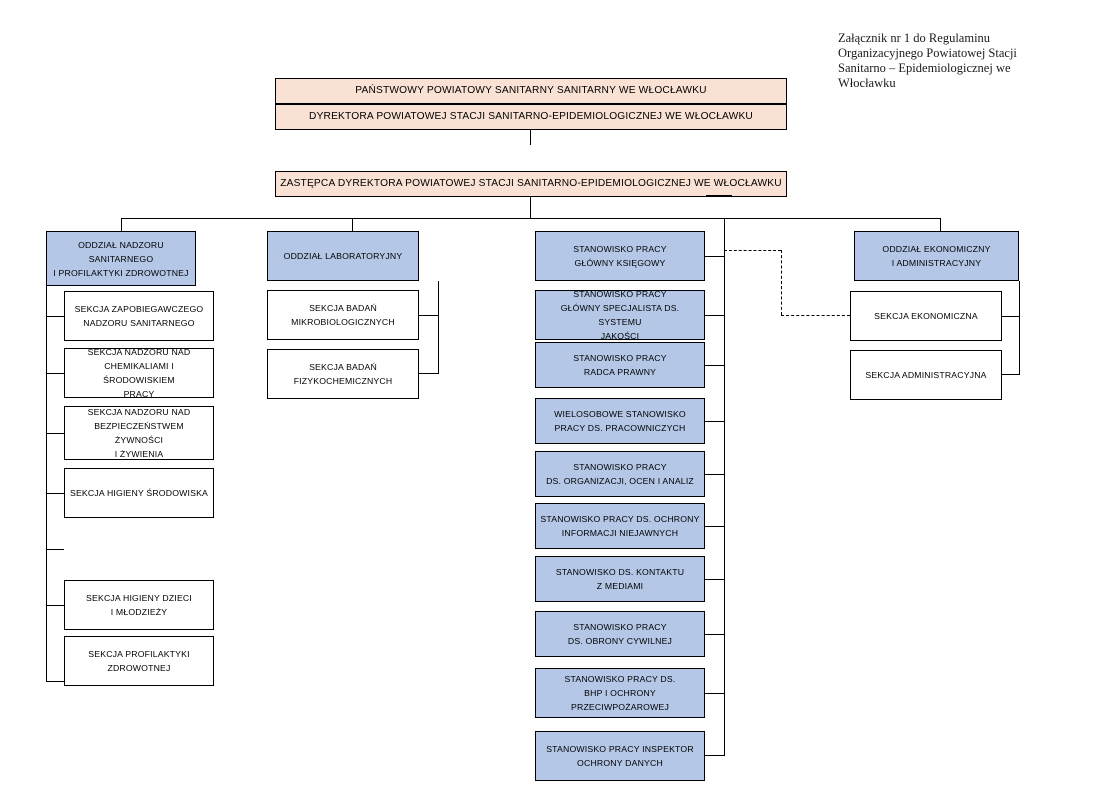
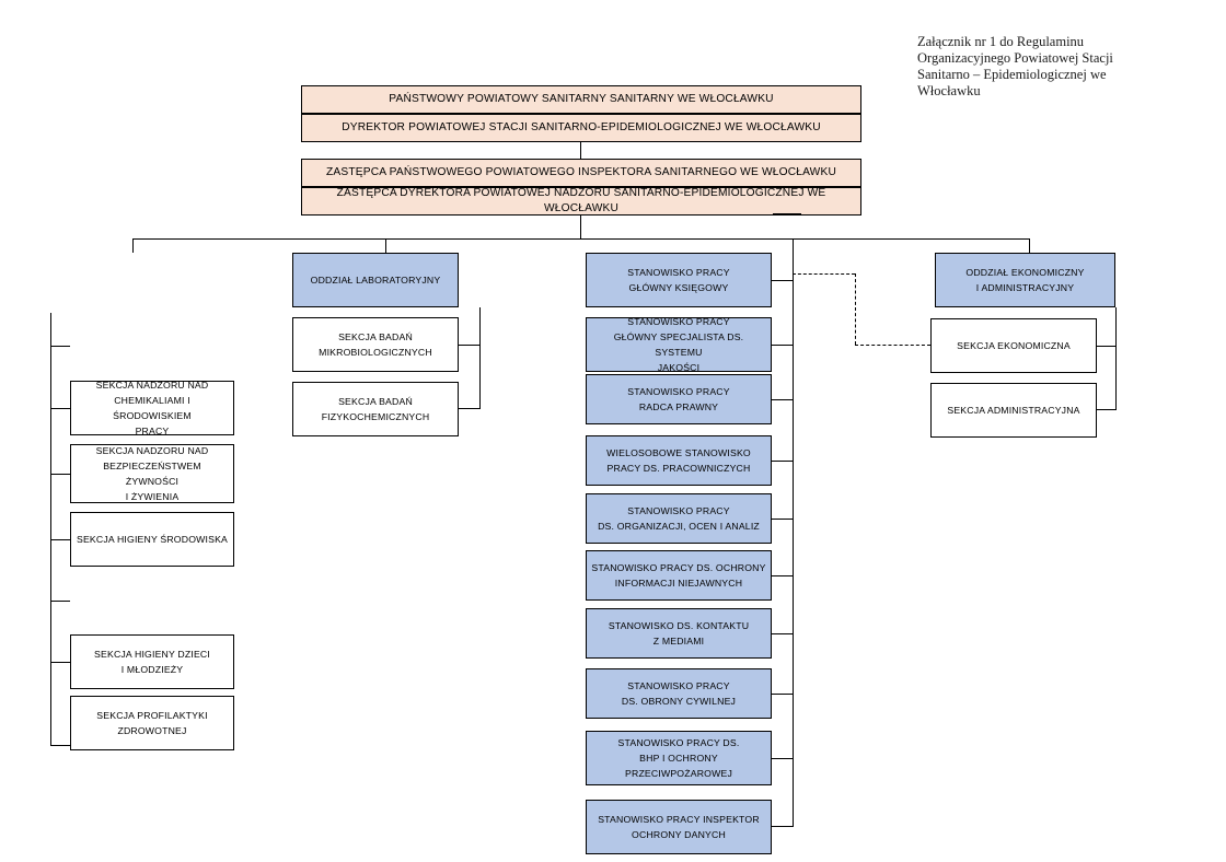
  Załącznik nr 1 do Regulaminu
  Organizacyjnego Powiatowej Stacji
  Sanitarno – Epidemiologicznej we
  Włocławku
  PAŃSTWOWY POWIATOWY SANITARNY SANITARNY WE WŁOCŁAWKU
- DYREKTORA POWIATOWEJ STACJI SANITARNO-EPIDEMIOLOGICZNEJ WE WŁOCŁAWKU
+ DYREKTOR POWIATOWEJ STACJI SANITARNO-EPIDEMIOLOGICZNEJ WE WŁOCŁAWKU
+ ZASTĘPCA PAŃSTWOWEGO POWIATOWEGO INSPEKTORA SANITARNEGO WE WŁOCŁAWKU
- ZASTĘPCA DYREKTORA POWIATOWEJ STACJI SANITARNO-EPIDEMIOLOGICZNEJ WE WŁOCŁAWKU
+ ZASTĘPCA DYREKTORA POWIATOWEJ NADZORU SANITARNO-EPIDEMIOLOGICZNEJ WE WŁOCŁAWKU
- ODDZIAŁ NADZORU SANITARNEGO
- I PROFILAKTYKI ZDROWOTNEJ
- SEKCJA ZAPOBIEGAWCZEGO
- NADZORU SANITARNEGO
  SEKCJA NADZORU NAD
  CHEMIKALIAMI I ŚRODOWISKIEM
  PRACY
  SEKCJA NADZORU NAD
  BEZPIECZEŃSTWEM ŻYWNOŚCI
  I ŻYWIENIA
  SEKCJA HIGIENY ŚRODOWISKA
  SEKCJA HIGIENY DZIECI
  I MŁODZIEŻY
  SEKCJA PROFILAKTYKI
  ZDROWOTNEJ
  ODDZIAŁ LABORATORYJNY
  SEKCJA BADAŃ
  MIKROBIOLOGICZNYCH
  SEKCJA BADAŃ
  FIZYKOCHEMICZNYCH
  STANOWISKO PRACY
  GŁÓWNY KSIĘGOWY
  STANOWISKO PRACY
  GŁÓWNY SPECJALISTA DS. SYSTEMU
  JAKOŚCI
  STANOWISKO PRACY
  RADCA PRAWNY
  WIELOSOBOWE STANOWISKO
  PRACY DS. PRACOWNICZYCH
  STANOWISKO PRACY
  DS. ORGANIZACJI, OCEN I ANALIZ
  STANOWISKO PRACY DS. OCHRONY
  INFORMACJI NIEJAWNYCH
  STANOWISKO DS. KONTAKTU
  Z MEDIAMI
  STANOWISKO PRACY
  DS. OBRONY CYWILNEJ
  STANOWISKO PRACY DS.
  BHP I OCHRONY PRZECIWPOŻAROWEJ
  STANOWISKO PRACY INSPEKTOR
  OCHRONY DANYCH
  ODDZIAŁ EKONOMICZNY
  I ADMINISTRACYJNY
  SEKCJA EKONOMICZNA
  SEKCJA ADMINISTRACYJNA
